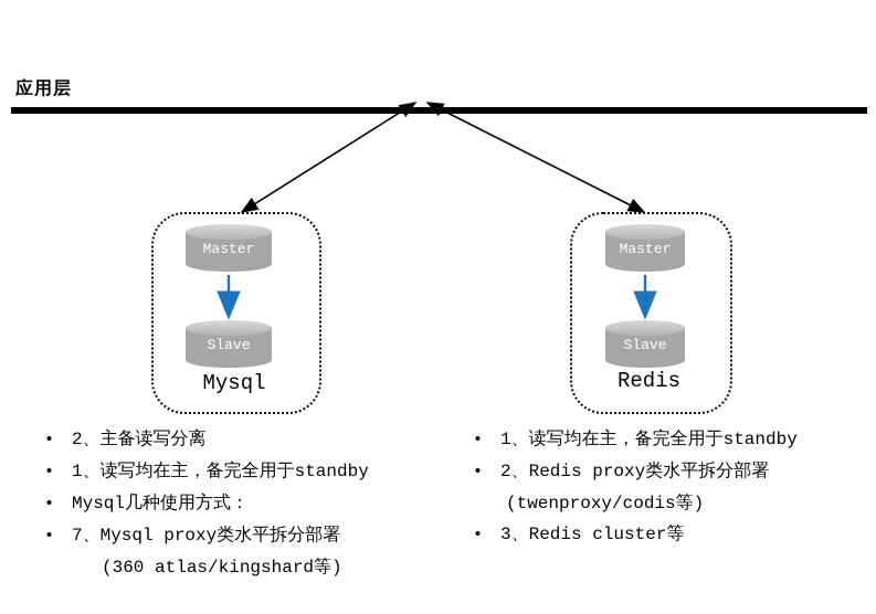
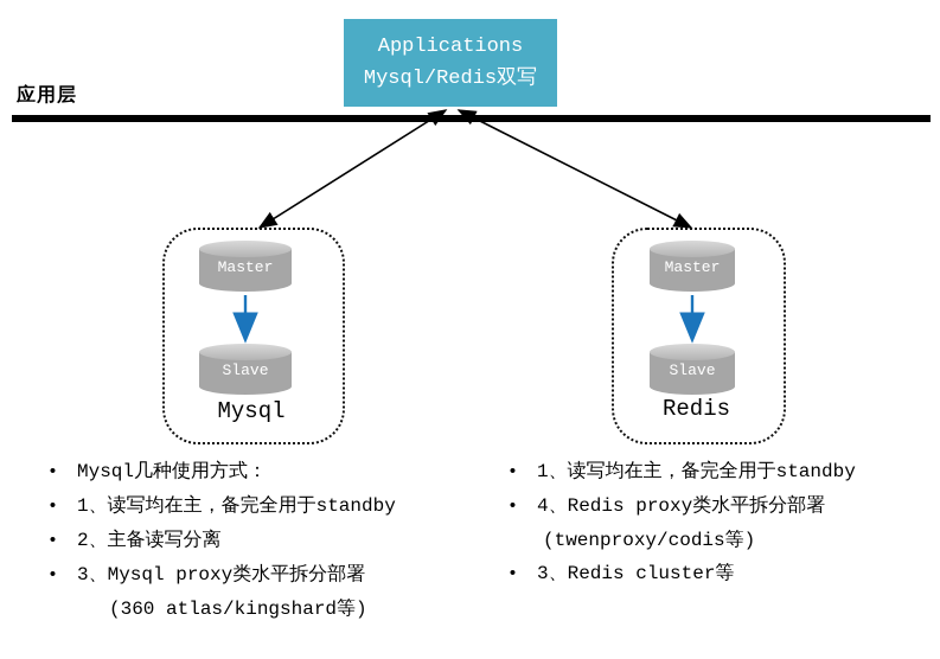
+ Applications
+ Mysql/Redis双写
  应用层
  Master
  Slave
  Mysql
  Master
  Slave
  Redis
- 2、主备读写分离
+ Mysql几种使用方式：
  1、读写均在主，备完全用于standby
- Mysql几种使用方式：
+ 2、主备读写分离
- 7、Mysql proxy类水平拆分部署
+ 3、Mysql proxy类水平拆分部署
  (360 atlas/kingshard等)
  1、读写均在主，备完全用于standby
- 2、Redis proxy类水平拆分部署
+ 4、Redis proxy类水平拆分部署
  (twenproxy/codis等)
  3、Redis cluster等
